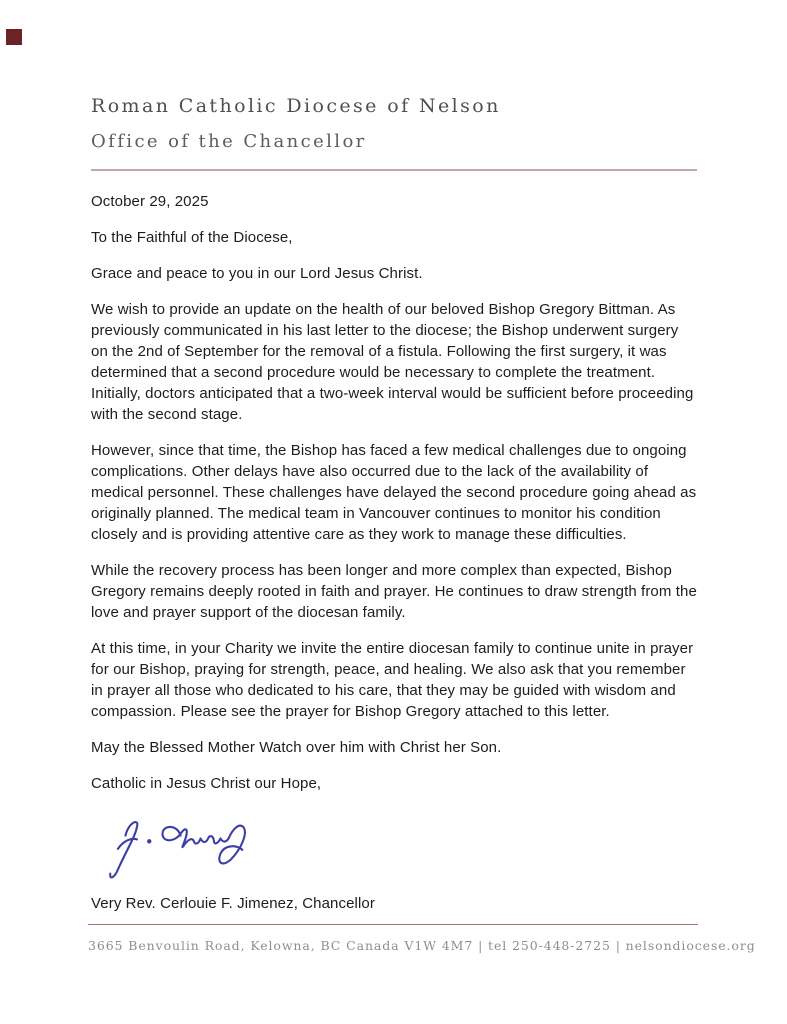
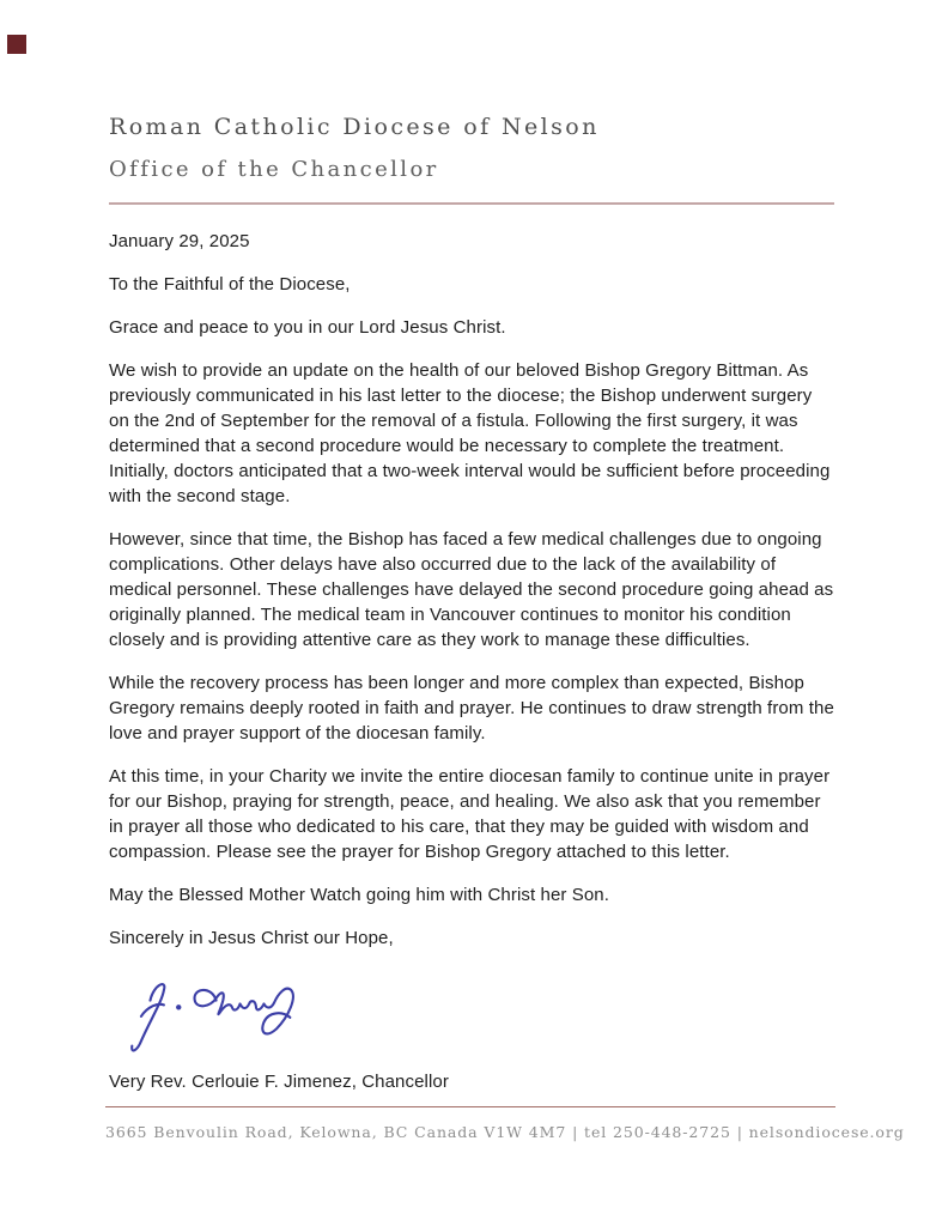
  Roman Catholic Diocese of Nelson
  Office of the Chancellor
- October 29, 2025
+ January 29, 2025
  To the Faithful of the Diocese,
  Grace and peace to you in our Lord Jesus Christ.
  We wish to provide an update on the health of our beloved Bishop Gregory Bittman. As previously communicated in his last letter to the diocese; the Bishop underwent surgery on the 2nd of September for the removal of a fistula. Following the first surgery, it was determined that a second procedure would be necessary to complete the treatment. Initially, doctors anticipated that a two-week interval would be sufficient before proceeding with the second stage.
  However, since that time, the Bishop has faced a few medical challenges due to ongoing complications. Other delays have also occurred due to the lack of the availability of medical personnel. These challenges have delayed the second procedure going ahead as originally planned. The medical team in Vancouver continues to monitor his condition closely and is providing attentive care as they work to manage these difficulties.
  While the recovery process has been longer and more complex than expected, Bishop Gregory remains deeply rooted in faith and prayer. He continues to draw strength from the love and prayer support of the diocesan family.
  At this time, in your Charity we invite the entire diocesan family to continue unite in prayer for our Bishop, praying for strength, peace, and healing. We also ask that you remember in prayer all those who dedicated to his care, that they may be guided with wisdom and compassion. Please see the prayer for Bishop Gregory attached to this letter.
- May the Blessed Mother Watch over him with Christ her Son.
+ May the Blessed Mother Watch going him with Christ her Son.
- Catholic in Jesus Christ our Hope,
+ Sincerely in Jesus Christ our Hope,
  Very Rev. Cerlouie F. Jimenez, Chancellor
  3665 Benvoulin Road, Kelowna, BC Canada V1W 4M7 | tel 250-448-2725 | nelsondiocese.org
